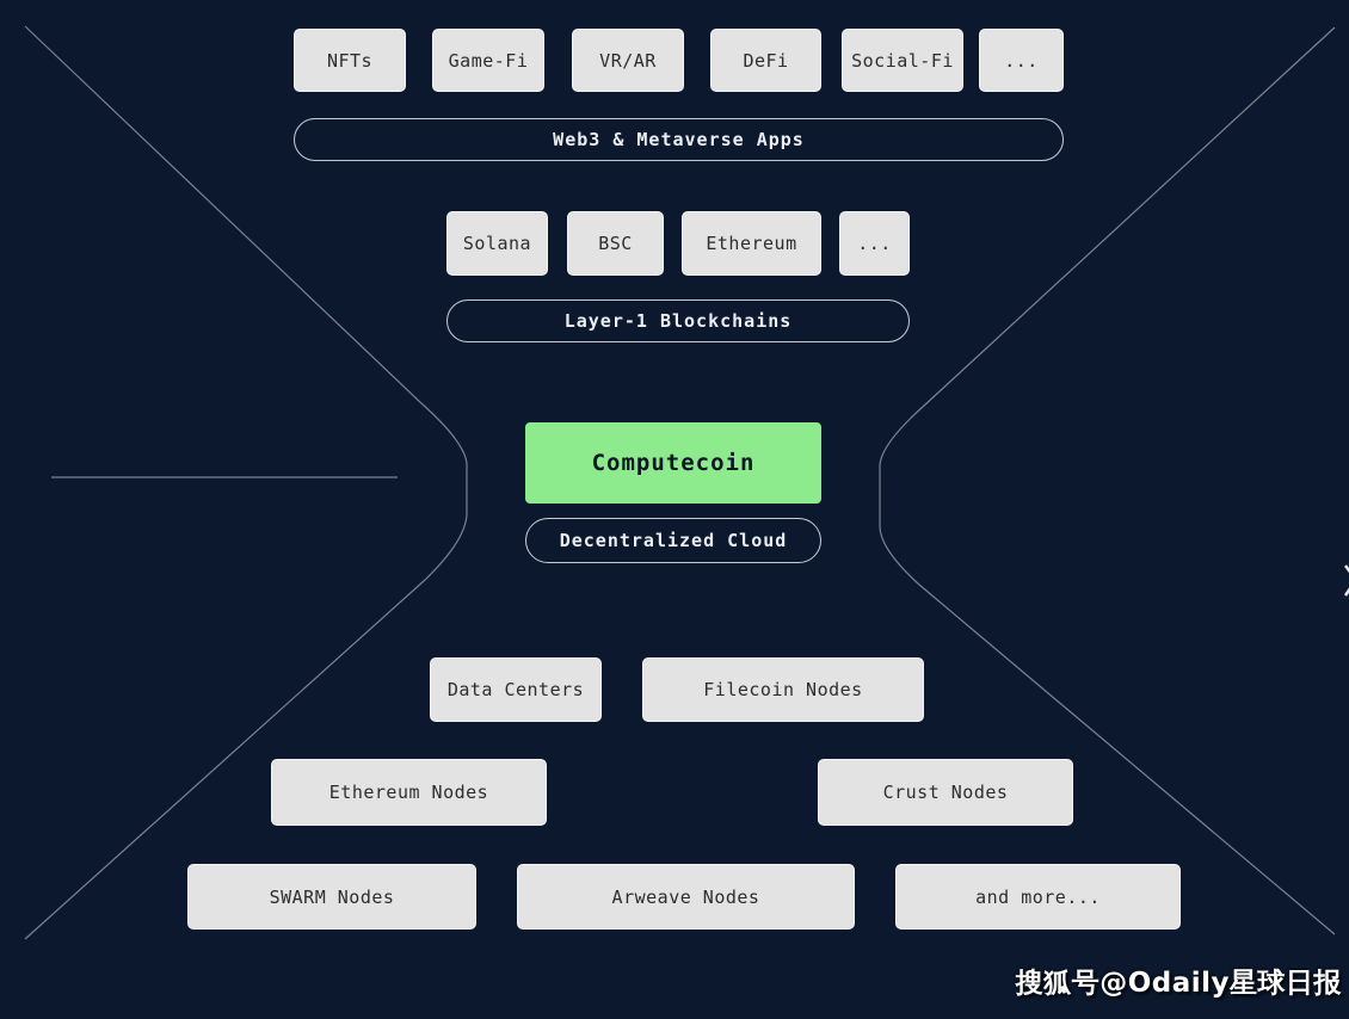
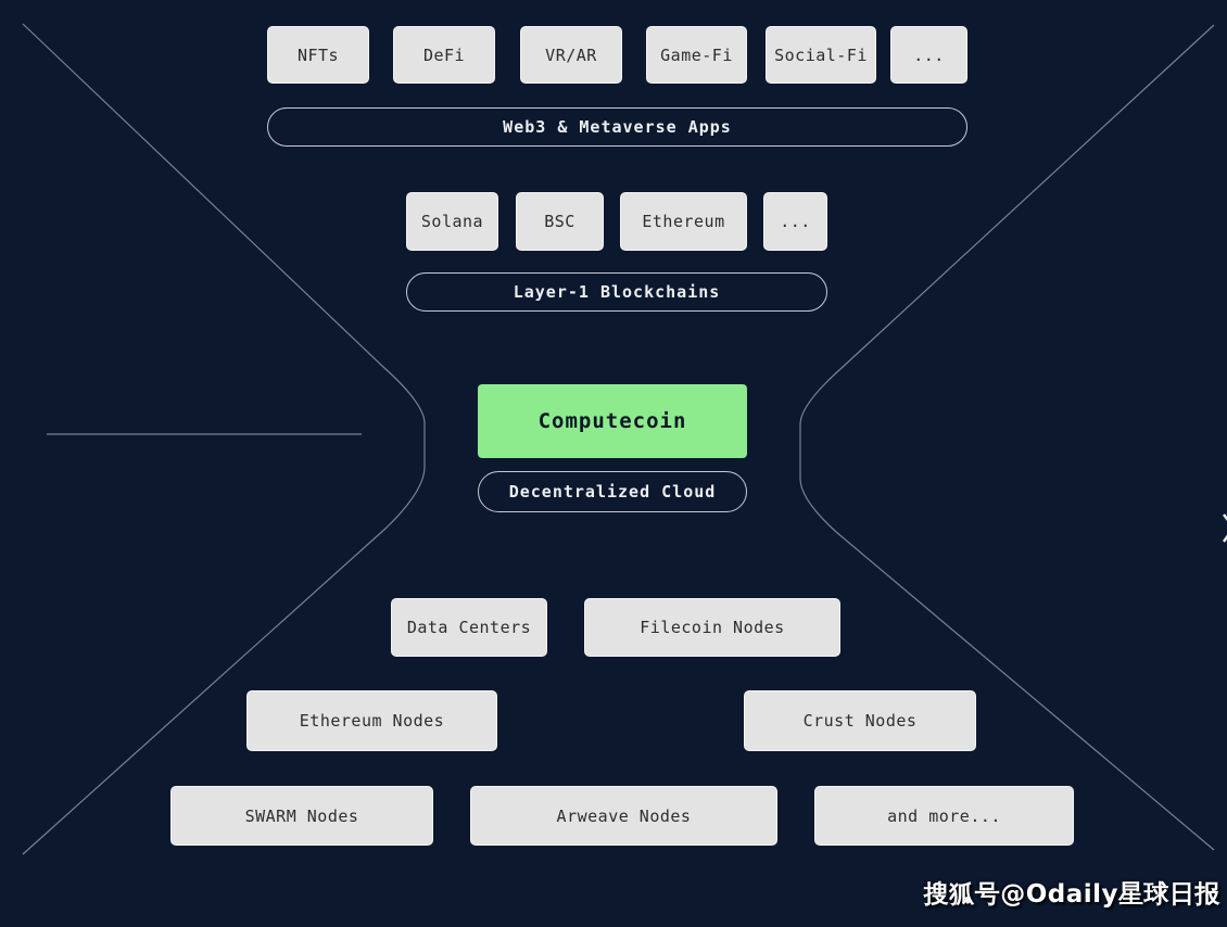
  NFTs
- Game-Fi
+ DeFi
  VR/AR
- DeFi
+ Game-Fi
  Social-Fi
  ...
  Web3 & Metaverse Apps
  Solana
  BSC
  Ethereum
  ...
  Layer-1 Blockchains
  Computecoin
  Decentralized Cloud
  Data Centers
  Filecoin Nodes
  Ethereum Nodes
  Crust Nodes
  SWARM Nodes
  Arweave Nodes
  and more...
  搜狐号@Odaily星球日报
